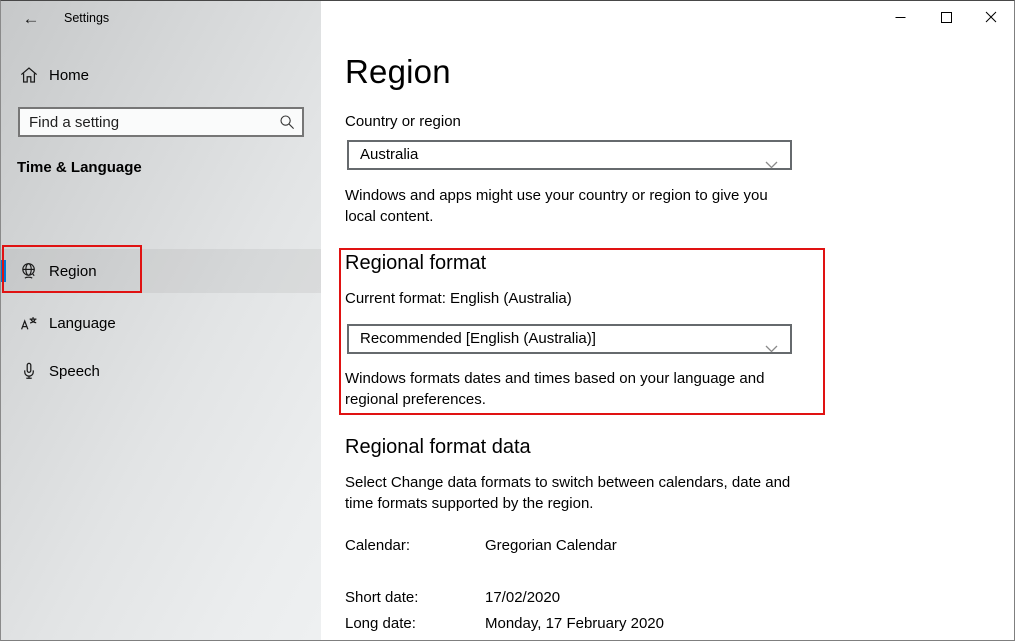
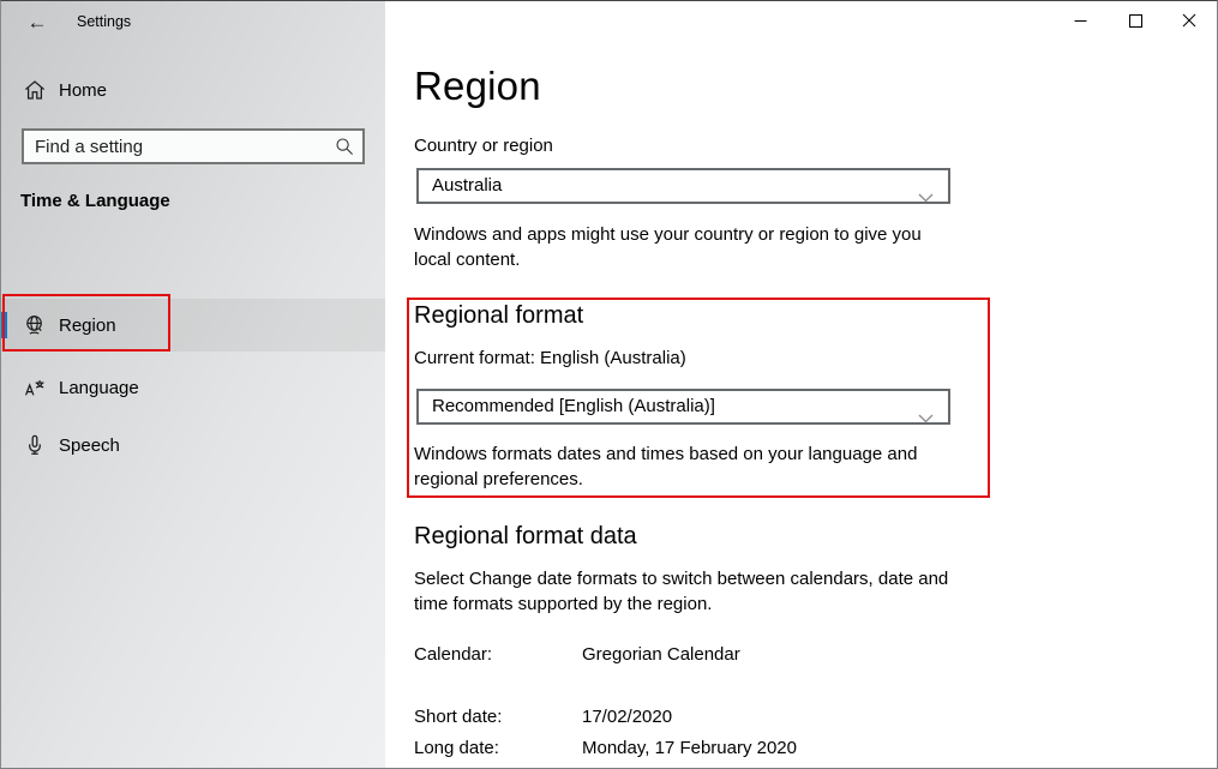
  ←
  Settings
  Home
  Find a setting
  Time & Language
  Region
  Language
  Speech
  Region
  Country or region
  Australia
  Windows and apps might use your country or region to give you local content.
  Regional format
  Current format: English (Australia)
  Recommended [English (Australia)]
  Windows formats dates and times based on your language and regional preferences.
  Regional format data
- Select Change data formats to switch between calendars, date and time formats supported by the region.
+ Select Change date formats to switch between calendars, date and time formats supported by the region.
  Calendar:
  Gregorian Calendar
  Short date:
  17/02/2020
  Long date:
  Monday, 17 February 2020
